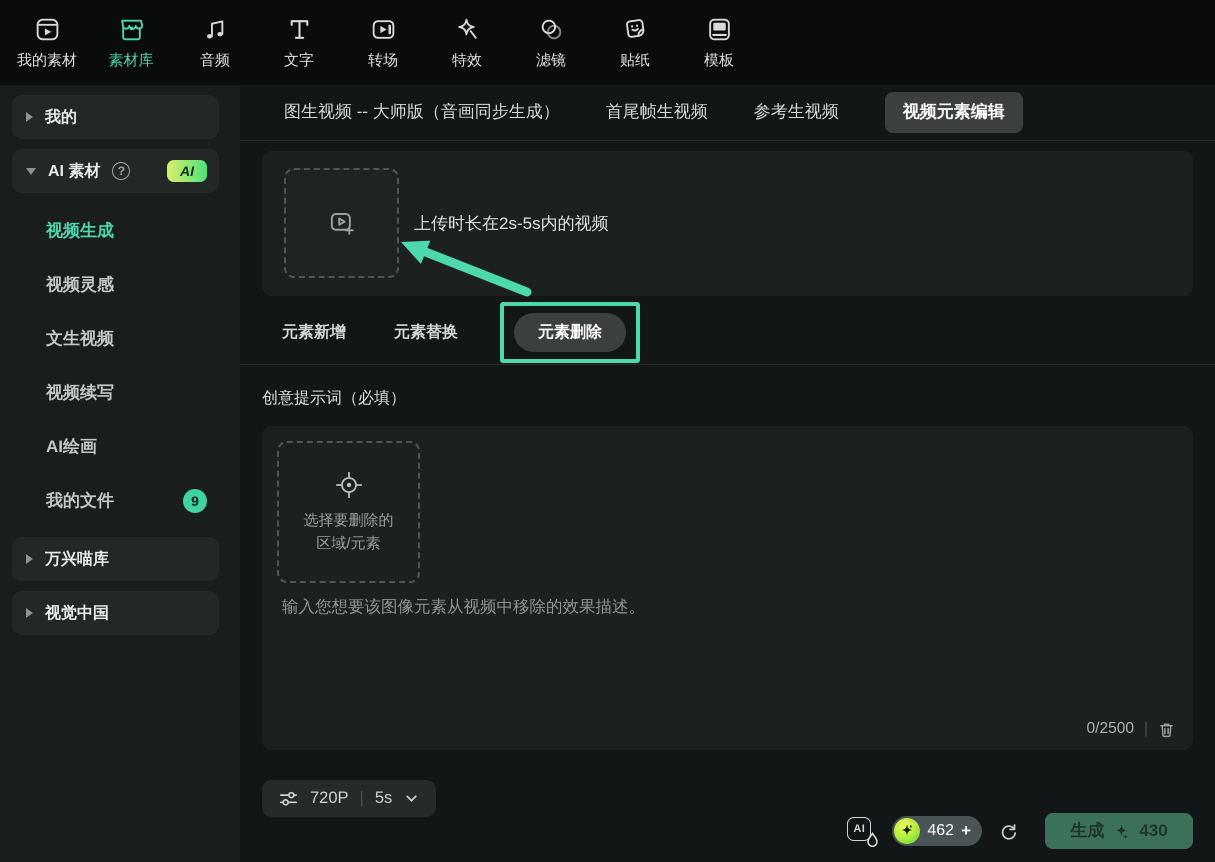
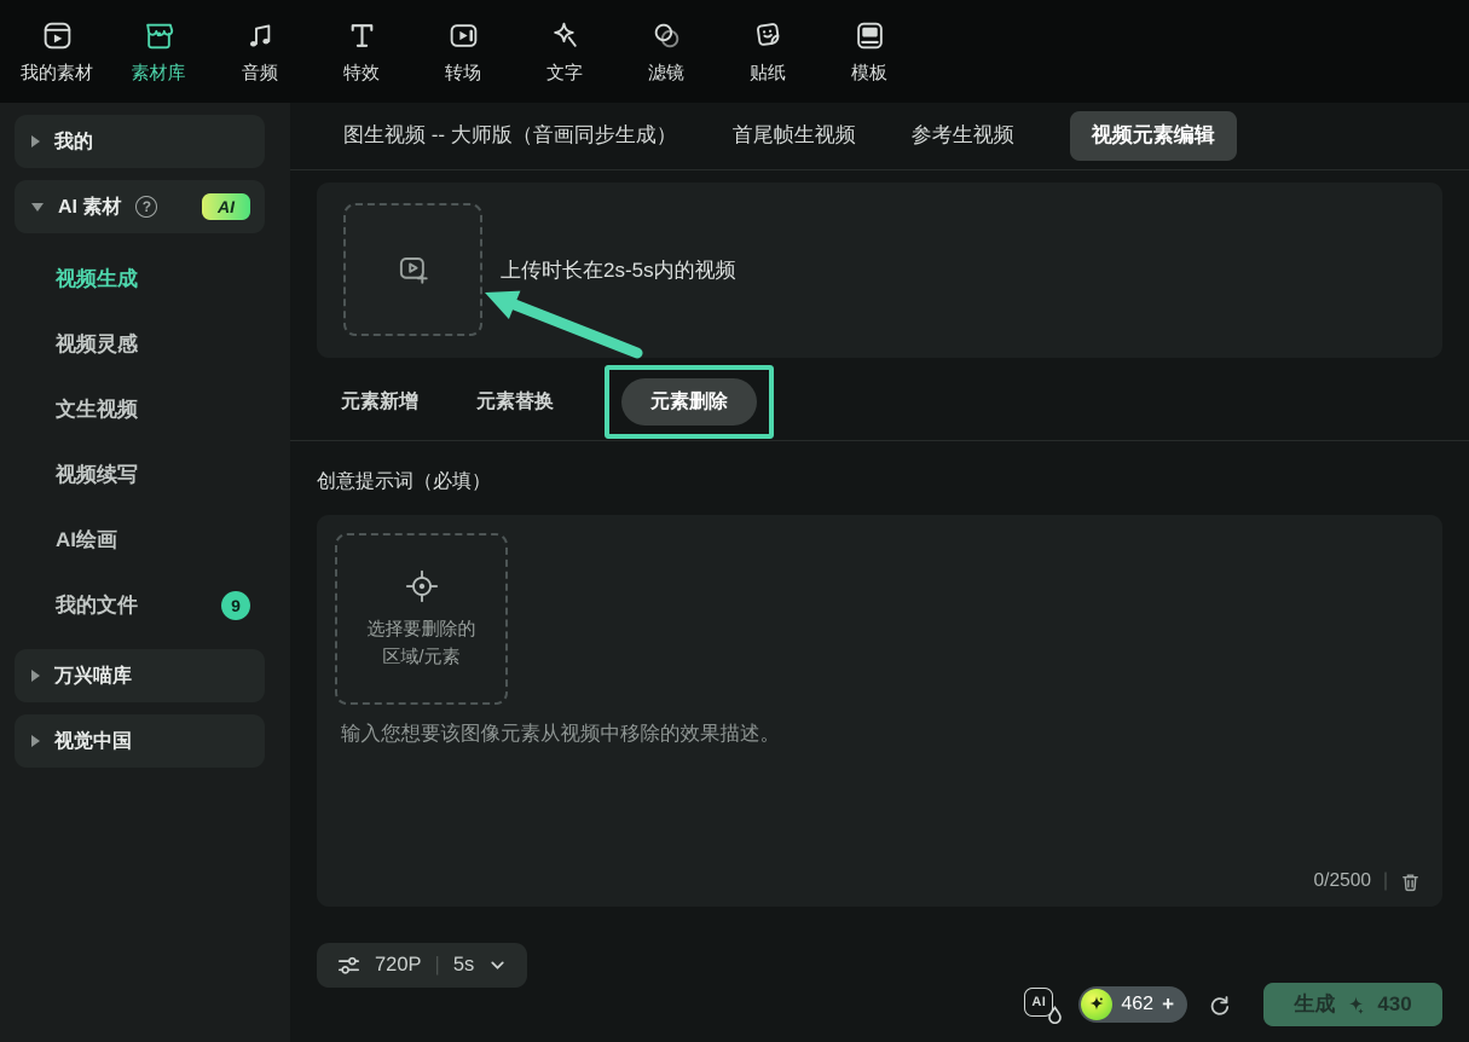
  我的素材
  素材库
  音频
- 文字
+ 特效
  转场
- 特效
+ 文字
  滤镜
  贴纸
  模板
  我的
  AI 素材
  ?
  AI
  视频生成
  视频灵感
  文生视频
  视频续写
  AI绘画
  我的文件
  9
  万兴喵库
  视觉中国
  图生视频 -- 大师版（音画同步生成）
  首尾帧生视频
  参考生视频
  视频元素编辑
  上传时长在2s-5s内的视频
  元素新增
  元素替换
  元素删除
  创意提示词（必填）
  选择要删除的
  区域/元素
  输入您想要该图像元素从视频中移除的效果描述。
  0/2500
  |
  720P
  |
  5s
  AI
  462
  +
  生成
  430
